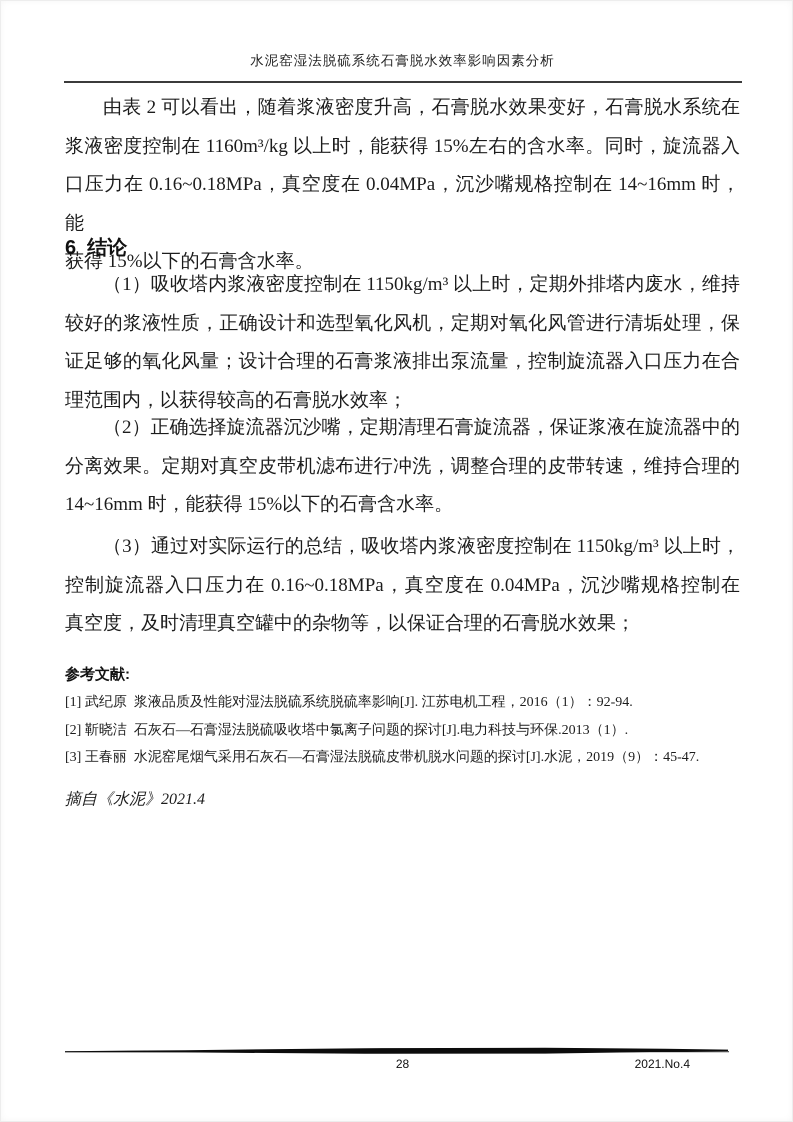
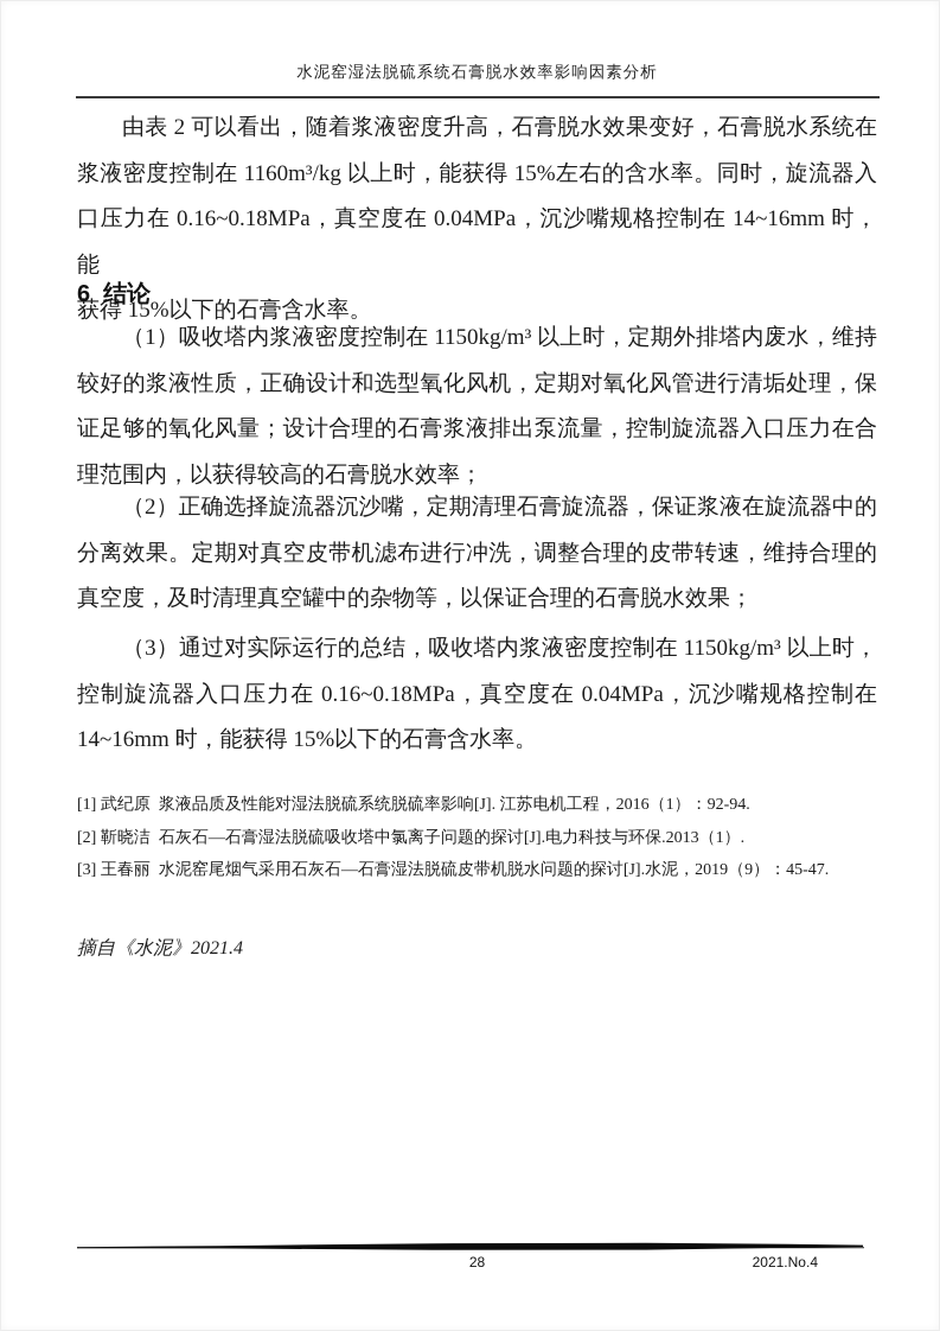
  水泥窑湿法脱硫系统石膏脱水效率影响因素分析
  由表 2 可以看出，随着浆液密度升高，石膏脱水效果变好，石膏脱水系统在
  浆液密度控制在 1160m³/kg 以上时，能获得 15%左右的含水率。同时，旋流器入
  口压力在 0.16~0.18MPa，真空度在 0.04MPa，沉沙嘴规格控制在 14~16mm 时，能
  获得 15%以下的石膏含水率。
  6 结论
  （1）吸收塔内浆液密度控制在 1150kg/m³ 以上时，定期外排塔内废水，维持
  较好的浆液性质，正确设计和选型氧化风机，定期对氧化风管进行清垢处理，保
  证足够的氧化风量；设计合理的石膏浆液排出泵流量，控制旋流器入口压力在合
  理范围内，以获得较高的石膏脱水效率；
  （2）正确选择旋流器沉沙嘴，定期清理石膏旋流器，保证浆液在旋流器中的
  分离效果。定期对真空皮带机滤布进行冲洗，调整合理的皮带转速，维持合理的
- 14~16mm 时，能获得 15%以下的石膏含水率。
+ 真空度，及时清理真空罐中的杂物等，以保证合理的石膏脱水效果；
  （3）通过对实际运行的总结，吸收塔内浆液密度控制在 1150kg/m³ 以上时，
  控制旋流器入口压力在 0.16~0.18MPa，真空度在 0.04MPa，沉沙嘴规格控制在
- 真空度，及时清理真空罐中的杂物等，以保证合理的石膏脱水效果；
+ 14~16mm 时，能获得 15%以下的石膏含水率。
- 参考文献:
  [1] 武纪原 浆液品质及性能对湿法脱硫系统脱硫率影响[J]. 江苏电机工程，2016（1）：92-94.
  [2] 靳晓洁 石灰石—石膏湿法脱硫吸收塔中氯离子问题的探讨[J].电力科技与环保.2013（1）.
  [3] 王春丽 水泥窑尾烟气采用石灰石—石膏湿法脱硫皮带机脱水问题的探讨[J].水泥，2019（9）：45-47.
  摘自《水泥》2021.4
  28
  2021.No.4
